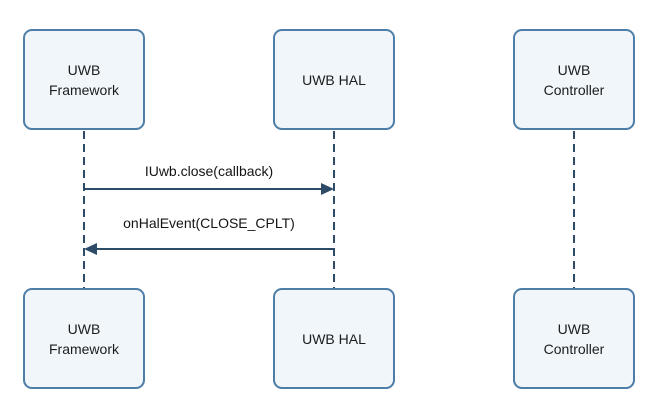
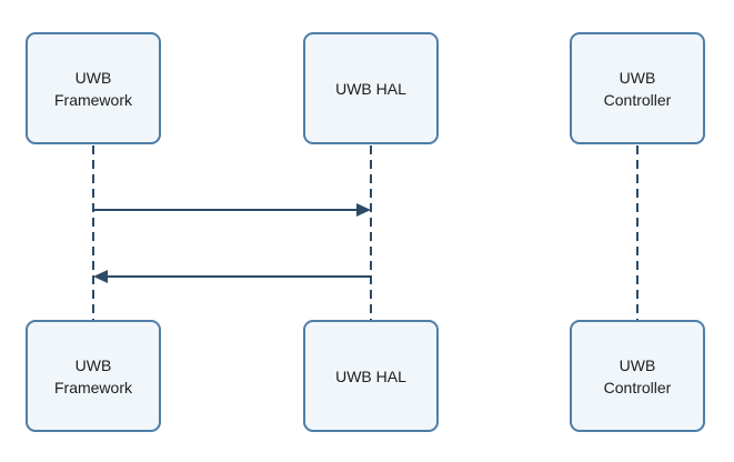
  UWB Framework
  UWB HAL
  UWB Controller
- IUwb.close(callback)
- onHalEvent(CLOSE_CPLT)
  UWB Framework
  UWB HAL
  UWB Controller
